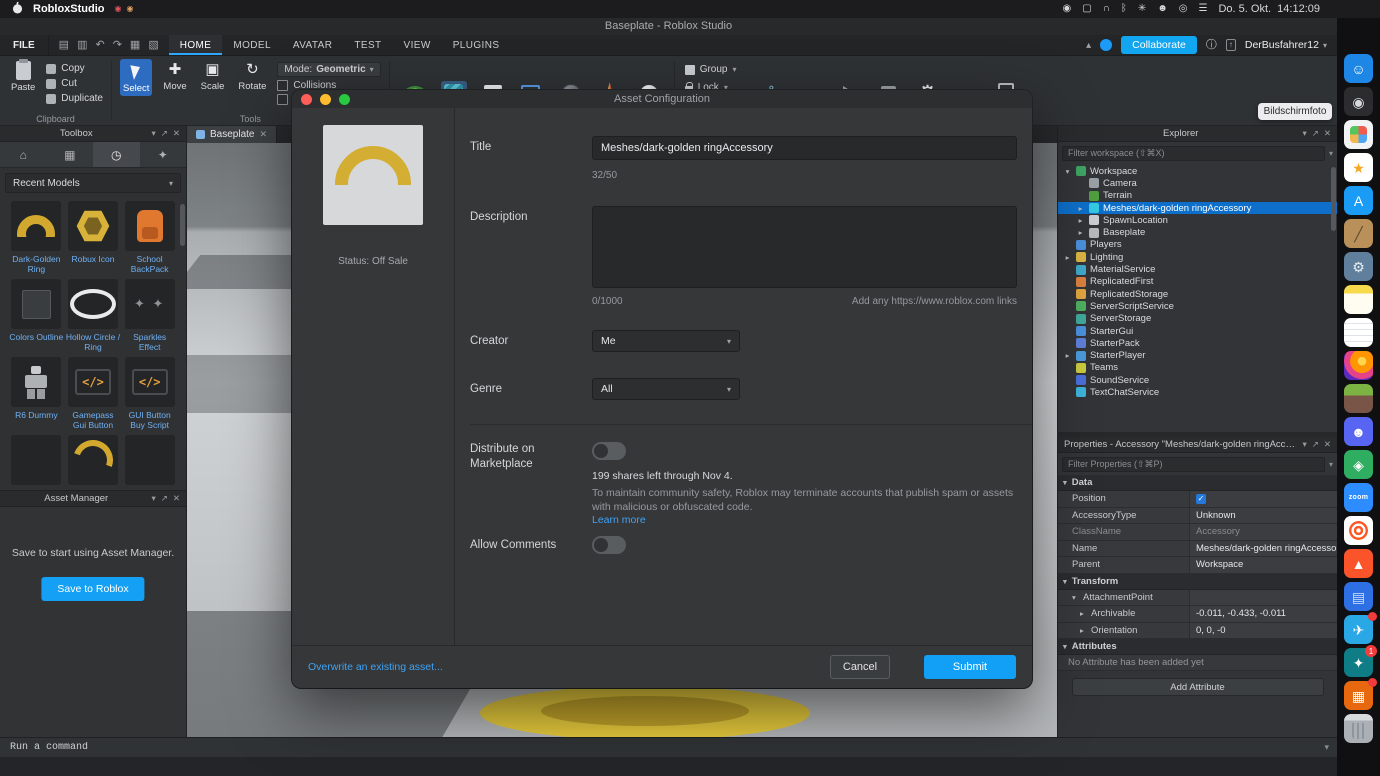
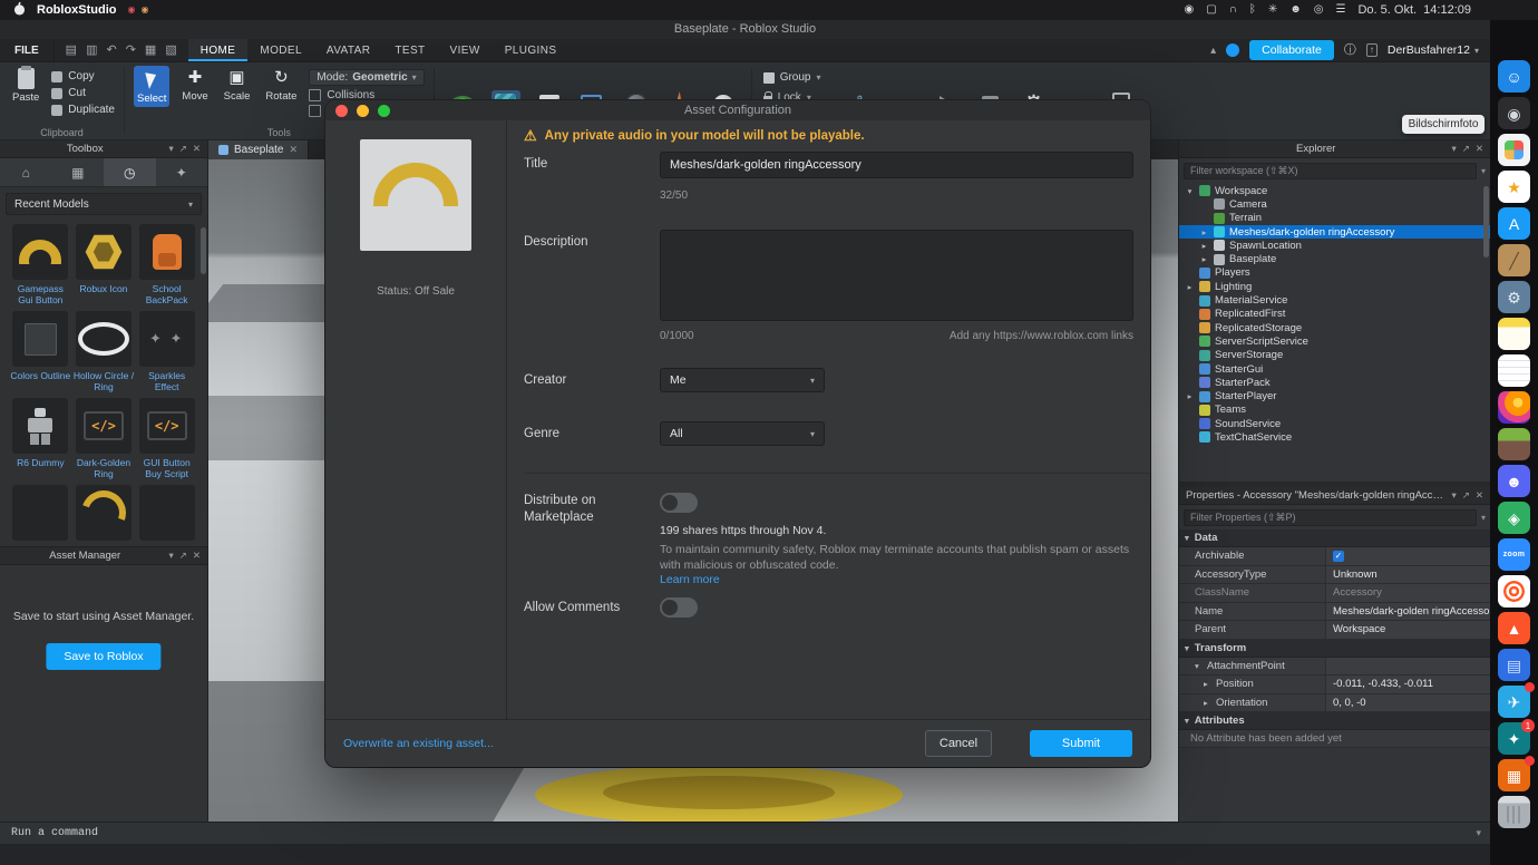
  RobloxStudio
  ◉
  ◉
  ◉
  ▢
  ∩
  ᛒ
  ✳
  ☻
  ◎
  ☰
  Do. 5. Okt. 14:12:09
  Baseplate - Roblox Studio
  FILE
  ▤
  ▥
  ↶
  ↷
  ▦
  ▧
  HOME
  MODEL
  AVATAR
  TEST
  VIEW
  PLUGINS
  ▴
  Collaborate
  ⓘ
  ↑
  DerBusfahrer12
  ▾
  Paste
  Copy
  Cut
  Duplicate
  Clipboard
  Select
  ✚
  Move
  ▣
  Scale
  ↻
  Rotate
  Mode:
  Geometric
  ▾
  Collisions
  Tools
  Group
  ▾
  Lock
  ▾
  Toolbox
  ▾
  ↗
  ✕
  ⌂
  ▦
  ◷
  ✦
  Recent Models
  ▾
- Dark-Golden Ring
+ Gamepass Gui Button
  Robux Icon
  School BackPack
  Colors Outline
  Hollow Circle / Ring
  ✦ ✦
  Sparkles Effect
  R6 Dummy
  </>
- Gamepass Gui Button
+ Dark-Golden Ring
  </>
  GUI Button Buy Script
  Asset Manager
  ▾
  ↗
  ✕
  Save to start using Asset Manager.
  Save to Roblox
  Baseplate
  ✕
  Explorer
  ▾
  ↗
  ✕
  Filter workspace (⇧⌘X)
  ▾
  ▾
  Workspace
  Camera
  Terrain
  ▸
  Meshes/dark-golden ringAccessory
  ▸
  SpawnLocation
  ▸
  Baseplate
  Players
  ▸
  Lighting
  MaterialService
  ReplicatedFirst
  ReplicatedStorage
  ServerScriptService
  ServerStorage
  StarterGui
  StarterPack
  ▸
  StarterPlayer
  Teams
  SoundService
  TextChatService
  Properties - Accessory "Meshes/dark-golden ringAcces
  ▾
  ↗
  ✕
  Filter Properties (⇧⌘P)
  ▾
  ▾
  Data
- Position
+ Archivable
  ✓
  AccessoryType
  Unknown
  ClassName
  Accessory
  Name
  Meshes/dark-golden ringAccesso
  Parent
  Workspace
  ▾
  Transform
  ▾
  AttachmentPoint
  ▸
- Archivable
+ Position
  -0.011, -0.433, -0.011
  ▸
  Orientation
  0, 0, -0
  ▾
  Attributes
  No Attribute has been added yet
- Add Attribute
  Asset Configuration
  Status: Off Sale
+ ⚠
+ Any private audio in your model will not be playable.
  Title
  Meshes/dark-golden ringAccessory
  32/50
  Description
  0/1000
  Add any https://www.roblox.com links
  Creator
  Me
  ▾
  Genre
  All
  ▾
  Distribute on Marketplace
- 199 shares left through Nov 4.
+ 199 shares https through Nov 4.
  To maintain community safety, Roblox may terminate accounts that publish spam or assets with malicious or obfuscated code.
  Learn more
  Allow Comments
  Overwrite an existing asset...
  Cancel
  Submit
  Run a command
  ▾
  ☺
  ◉
  ★
  A
  ╱
  ⚙
  ☻
  ◈
  ▲
  ▤
  ✈
  ✦
  1
  ▦
  Bildschirmfoto
